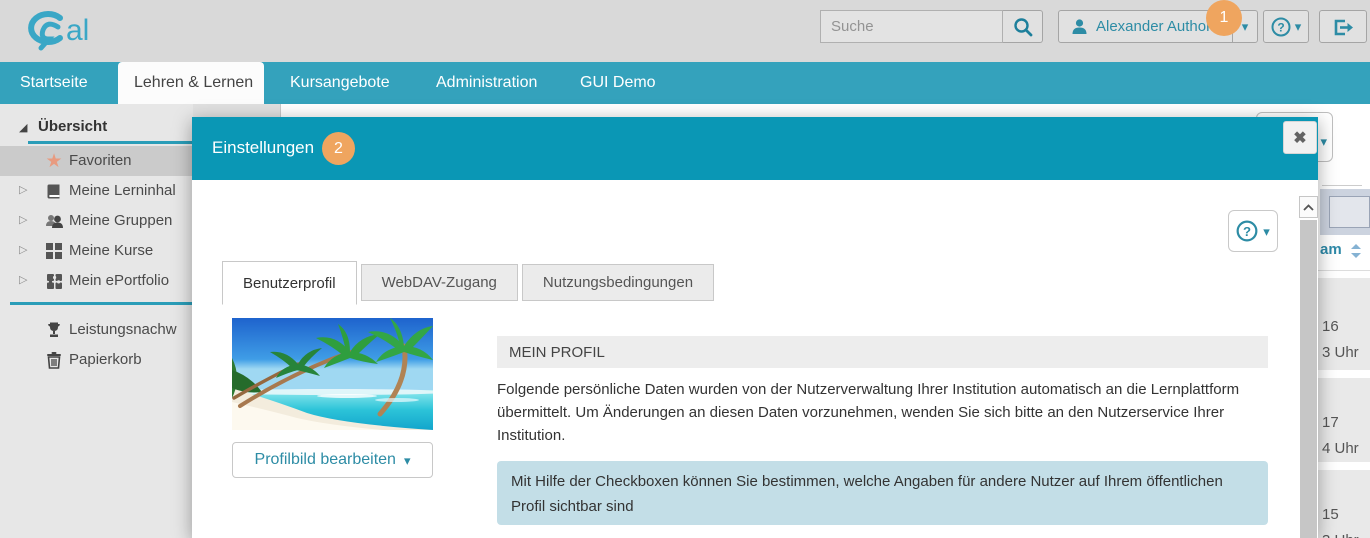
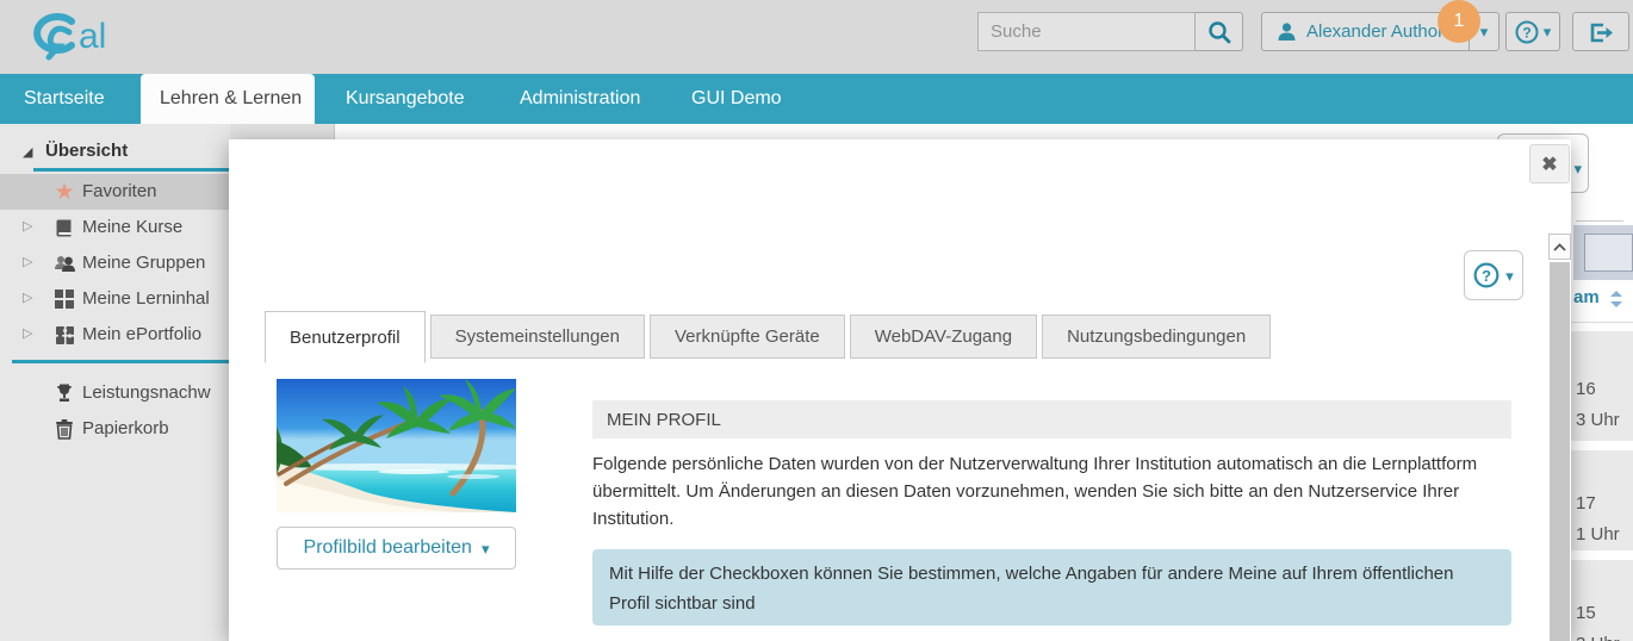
  al
  Suche
  Alexander Autho
  ▾
  ?
  ▾
  1
  Startseite
  Lehren & Lernen
  Kursangebote
  Administration
  GUI Demo
  ◢
  Übersicht
  ★
  Favoriten
  ▷
- Meine Lerninhal
+ Meine Kurse
  ▷
  Meine Gruppen
  ▷
- Meine Kurse
+ Meine Lerninhal
  ▷
  Mein ePortfolio
  Leistungsnachw
  Papierkorb
  ▾
  am
  16
  3 Uhr
  17
- 4 Uhr
+ 1 Uhr
  15
- Einstellungen
- 2
  ✖
  ?
  ▾
  Benutzerprofil
+ Systemeinstellungen
+ Verknüpfte Geräte
  WebDAV-Zugang
  Nutzungsbedingungen
  Profilbild bearbeiten
  ▾
  MEIN PROFIL
  Folgende persönliche Daten wurden von der Nutzerverwaltung Ihrer Institution automatisch an die Lernplattform übermittelt. Um Änderungen an diesen Daten vorzunehmen, wenden Sie sich bitte an den Nutzerservice Ihrer Institution.
- Mit Hilfe der Checkboxen können Sie bestimmen, welche Angaben für andere Nutzer auf Ihrem öffentlichen Profil sichtbar sind
+ Mit Hilfe der Checkboxen können Sie bestimmen, welche Angaben für andere Meine auf Ihrem öffentlichen Profil sichtbar sind
